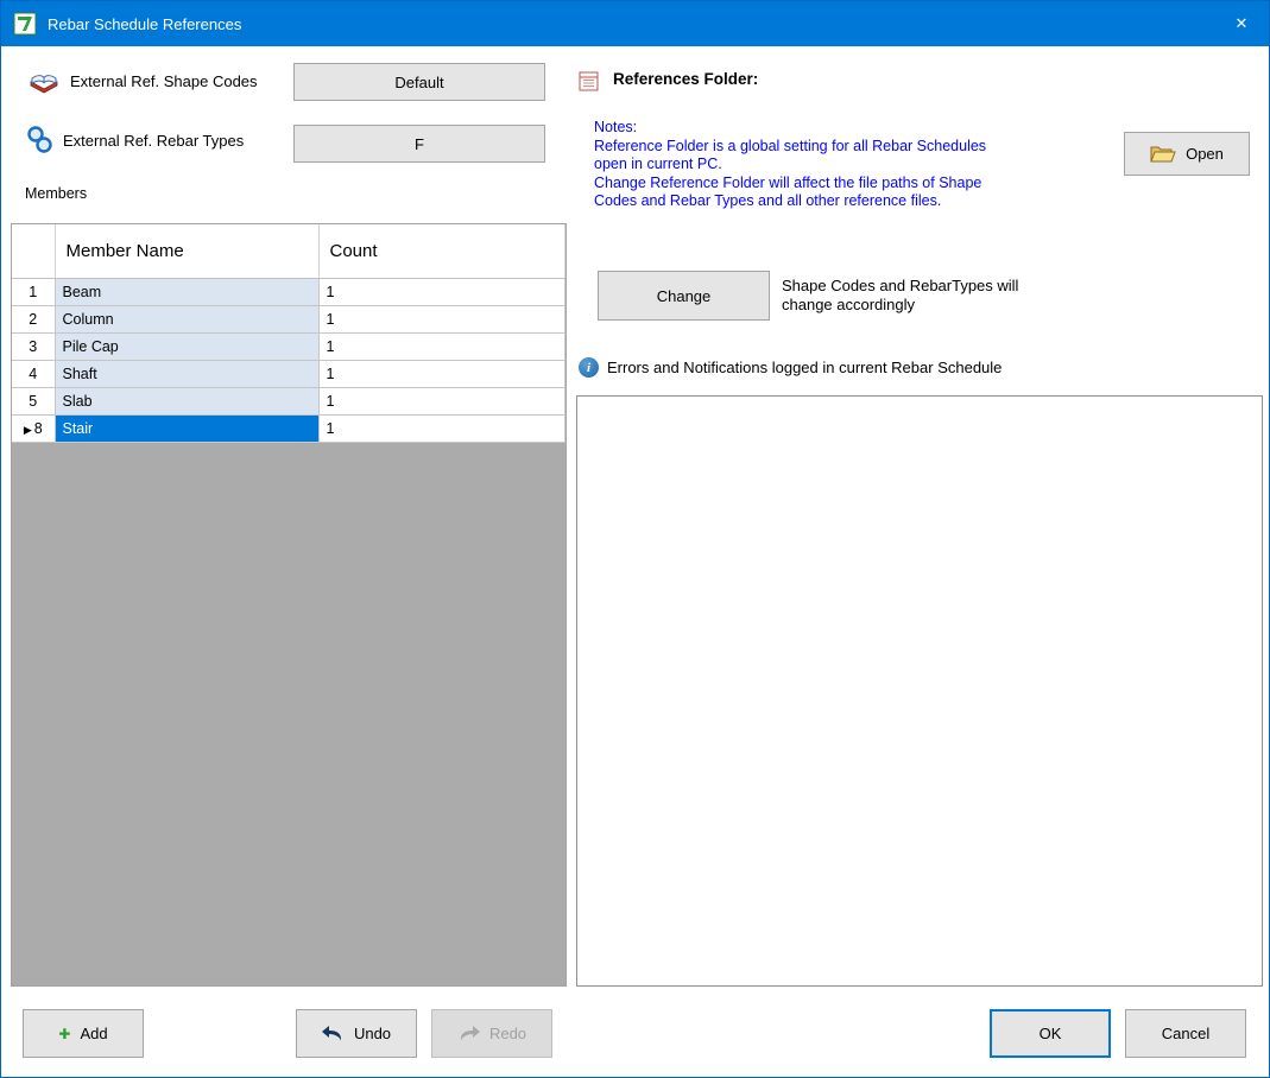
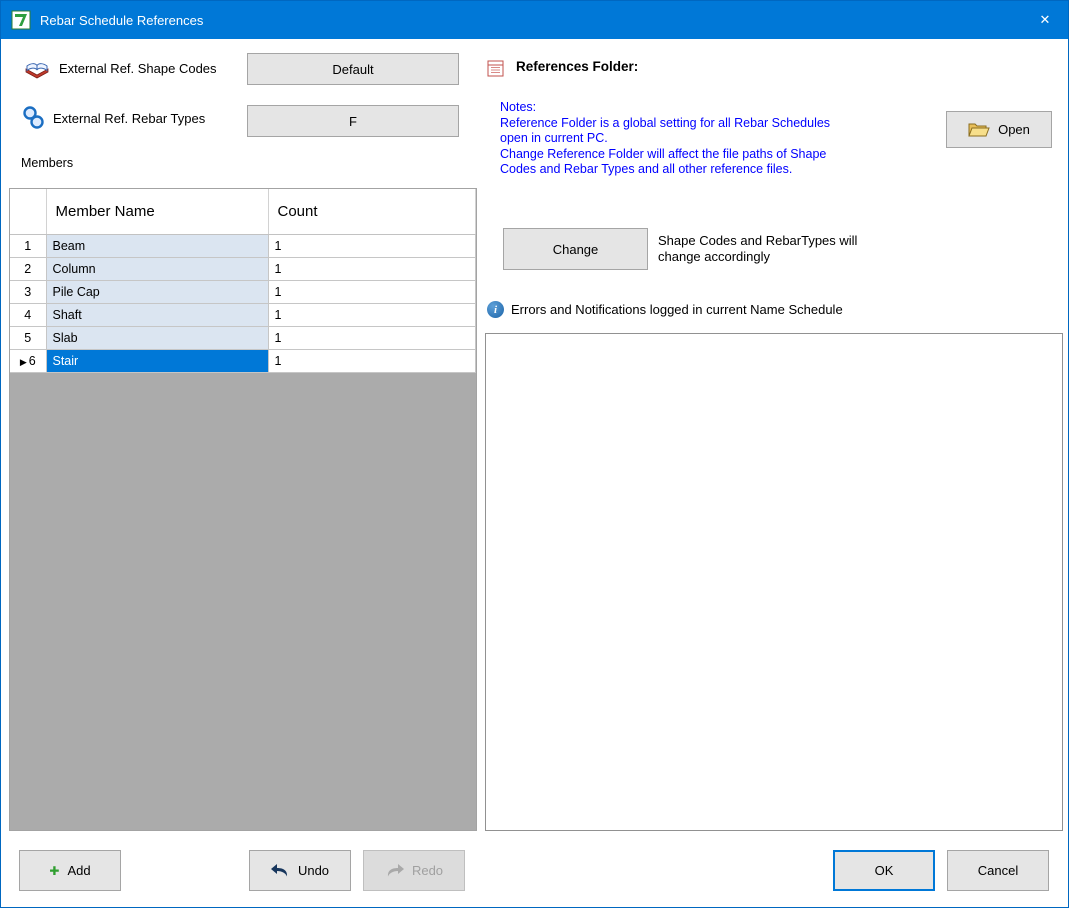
  Rebar Schedule References
  ✕
  External Ref. Shape Codes
  Default
  External Ref. Rebar Types
  F
  Members
  	Member Name	Count
  1	Beam	1
  2	Column	1
  3	Pile Cap	1
  4	Shaft	1
  5	Slab	1
- ▶ 8	Stair	1
+ ▶ 6	Stair	1
  References Folder:
  Notes:
  Reference Folder is a global setting for all Rebar Schedules
  open in current PC.
  Change Reference Folder will affect the file paths of Shape
  Codes and Rebar Types and all other reference files.
  Open
  Change
  Shape Codes and RebarTypes will
  change accordingly
  i
- Errors and Notifications logged in current Rebar Schedule
+ Errors and Notifications logged in current Name Schedule
  ✚
  Add
  Undo
  Redo
  OK
  Cancel
